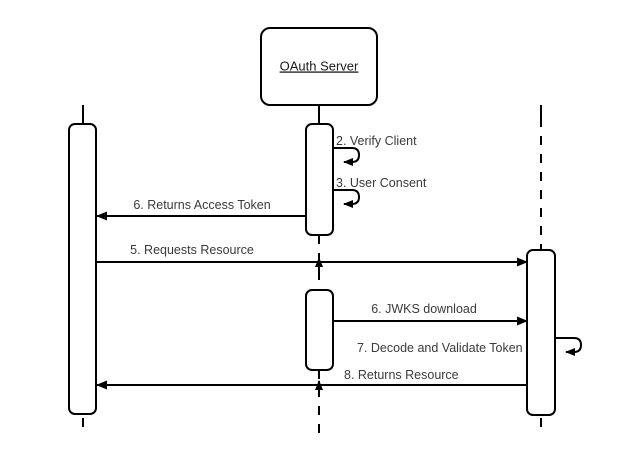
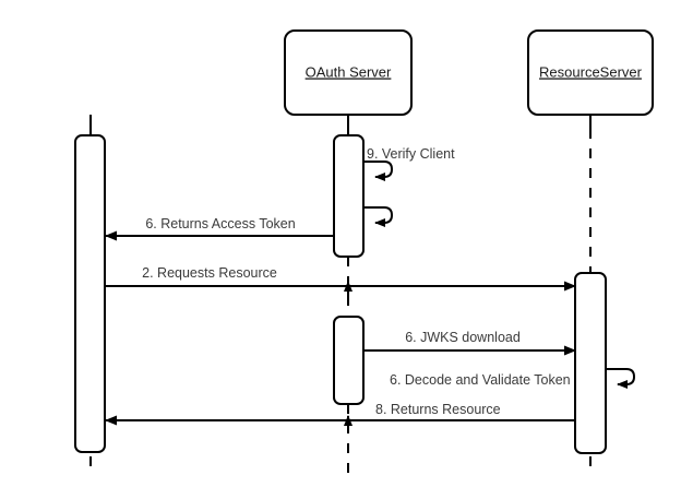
  OAuth Server
+ ResourceServer
- 2. Verify Client
+ 9. Verify Client
- 3. User Consent
  6. Returns Access Token
- 5. Requests Resource
+ 2. Requests Resource
  6. JWKS download
- 7. Decode and Validate Token
+ 6. Decode and Validate Token
  8. Returns Resource
